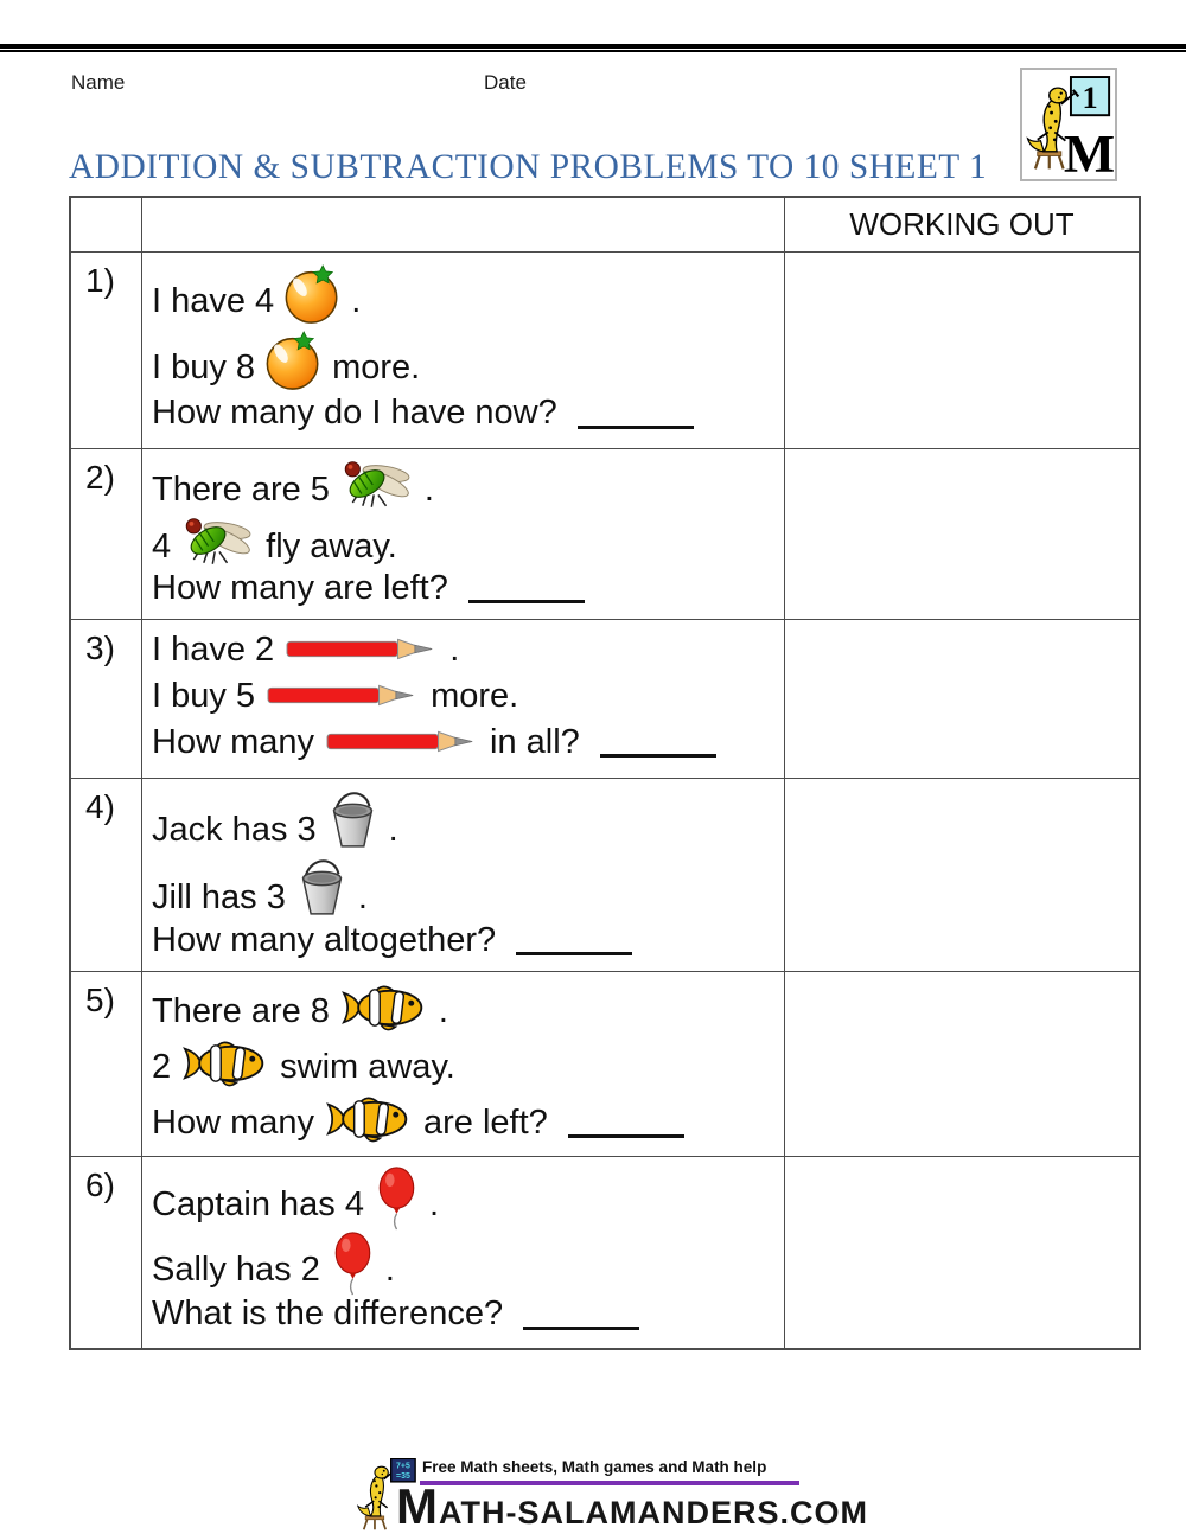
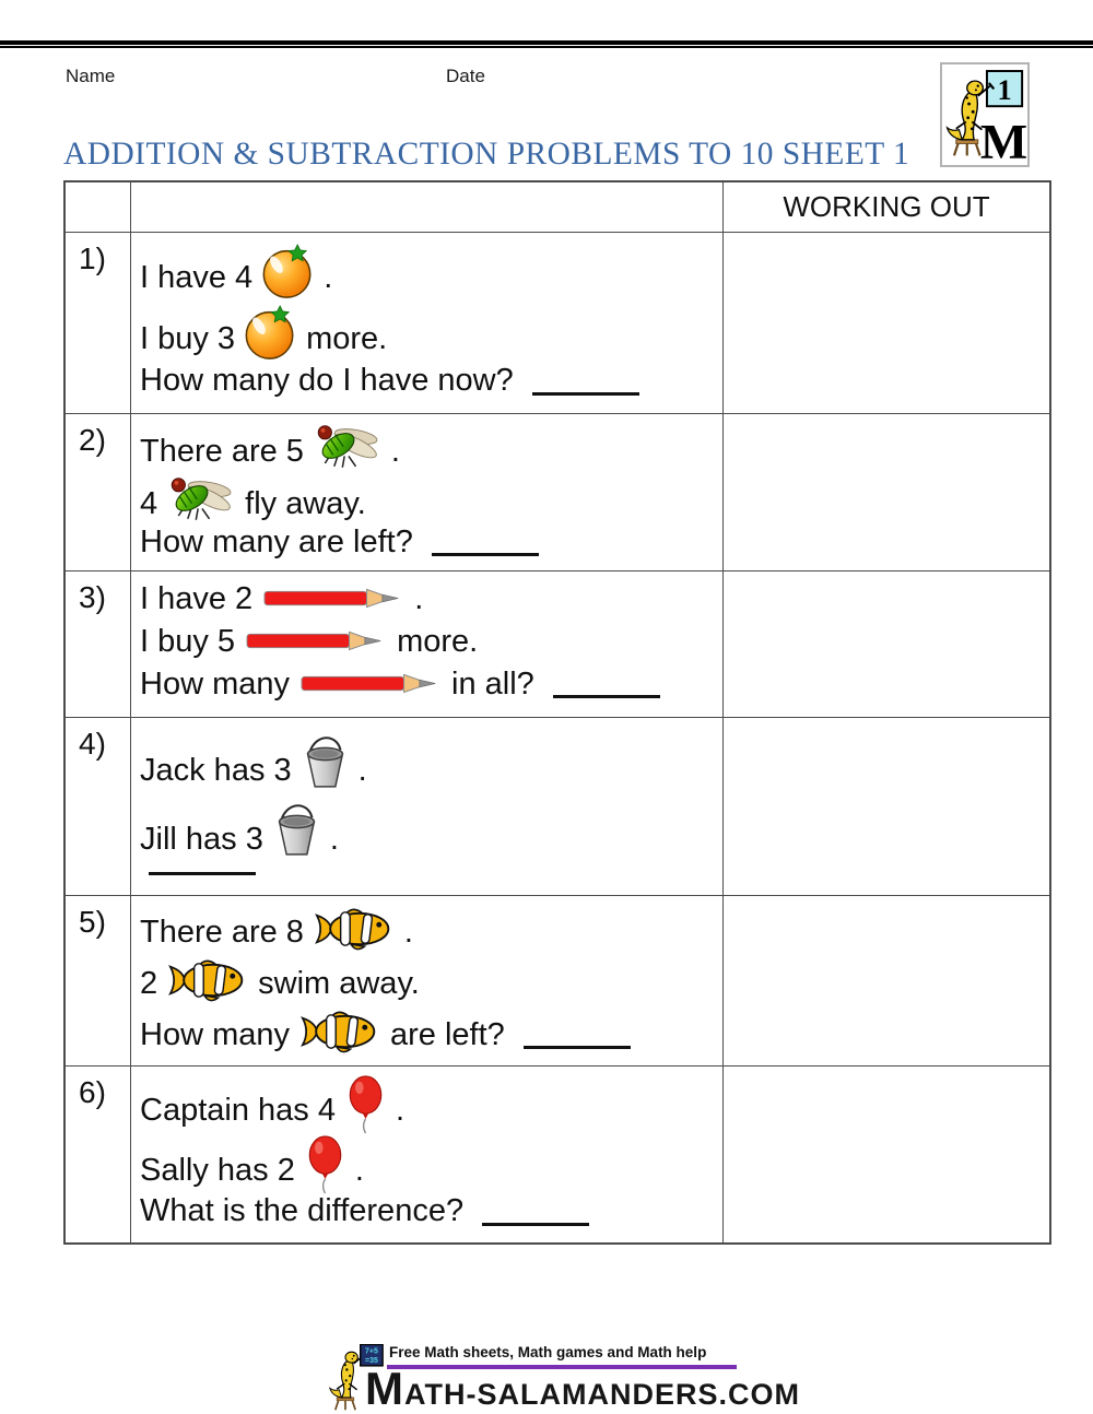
  Name
  Date
  M
  1
  ADDITION & SUBTRACTION PROBLEMS TO 10 SHEET 1
  WORKING OUT
  1)
  I have 4
  .
- I buy 8
+ I buy 3
  more.
  How many do I have now?
  2)
  There are 5
  .
  4
  fly away.
  How many are left?
  3)
  I have 2
  .
  I buy 5
  more.
  How many
  in all?
  4)
  Jack has 3
  .
  Jill has 3
  .
- How many altogether?
  5)
  There are 8
  .
  2
  swim away.
  How many
  are left?
  6)
  Captain has 4
  .
  Sally has 2
  .
  What is the difference?
  Free Math sheets, Math games and Math help
  MATH-SALAMANDERS.COM
